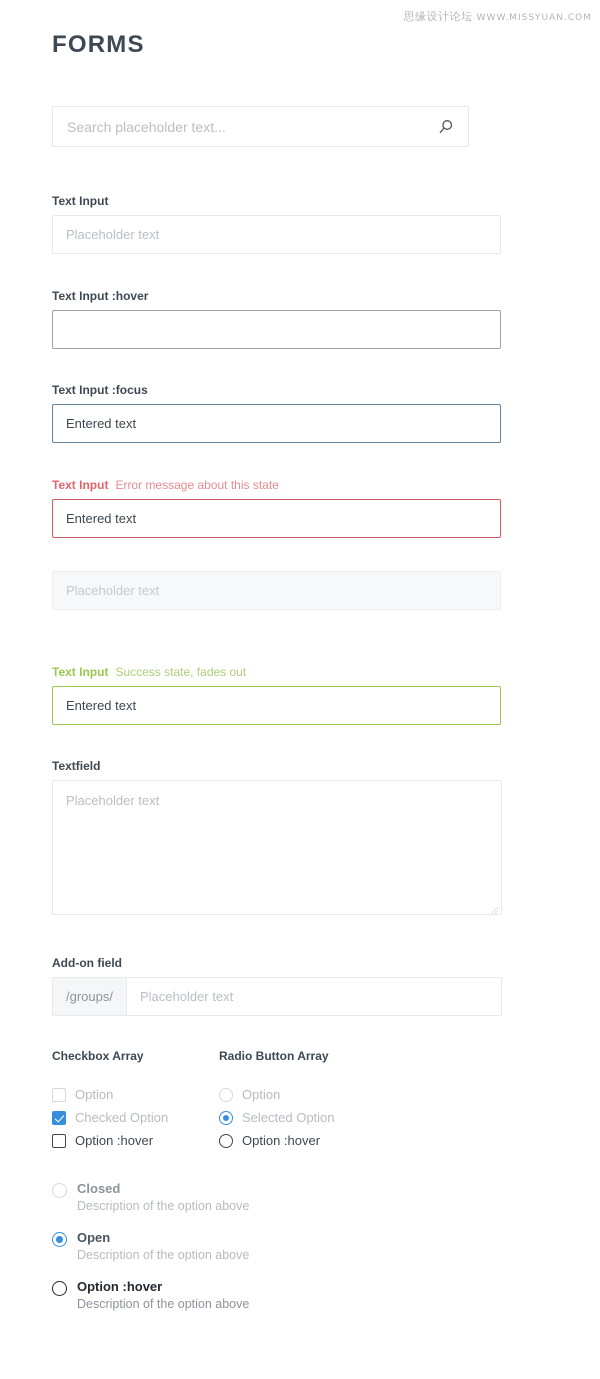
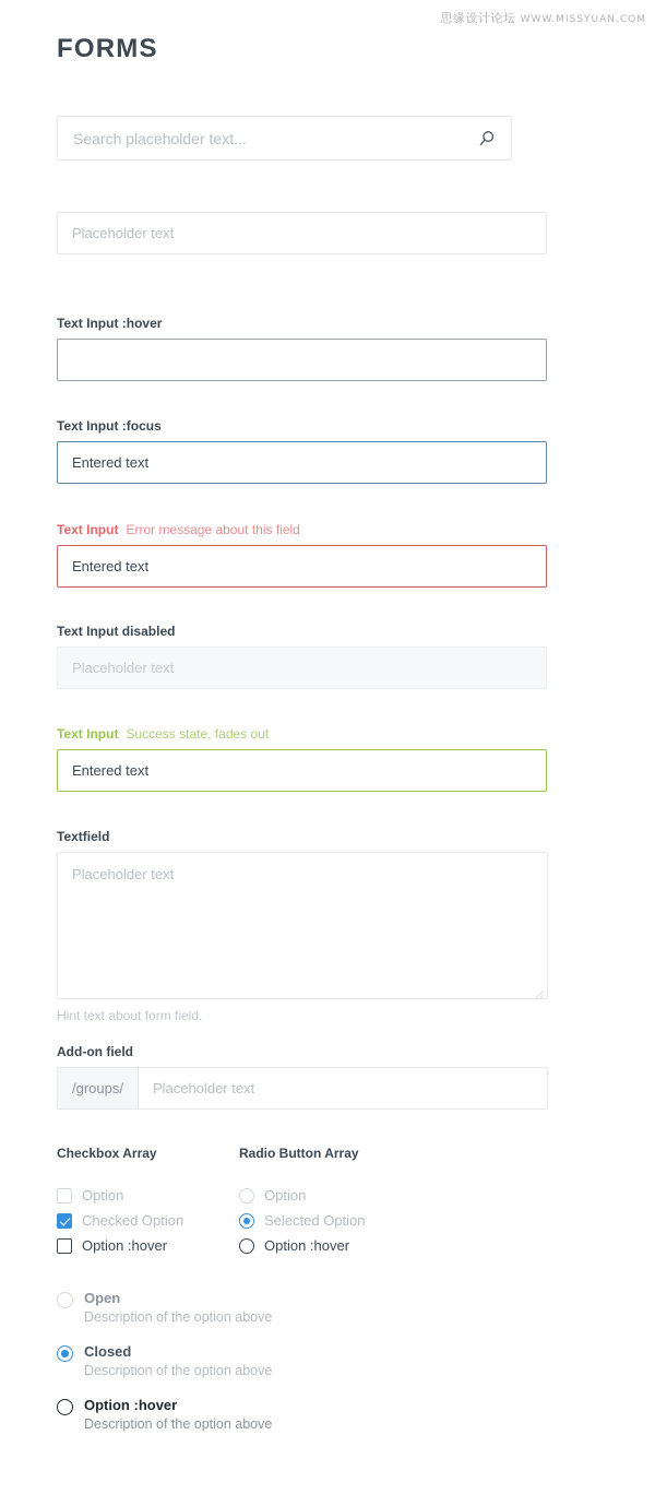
  思缘设计论坛 WWW.MISSYUAN.COM
  FORMS
  Search placeholder text...
- Text Input
  Placeholder text
  Text Input :hover
  Text Input :focus
  Entered text
- Text Input Error message about this state
+ Text Input Error message about this field
  Entered text
+ Text Input disabled
  Placeholder text
  Text Input Success state, fades out
  Entered text
  Textfield
  Placeholder text
+ Hint text about form field.
  Add-on field
  /groups/
  Placeholder text
  Checkbox Array
  Option
  Checked Option
  Option :hover
  Radio Button Array
  Option
  Selected Option
  Option :hover
- Closed
+ Open
  Description of the option above
- Open
+ Closed
  Description of the option above
  Option :hover
  Description of the option above
